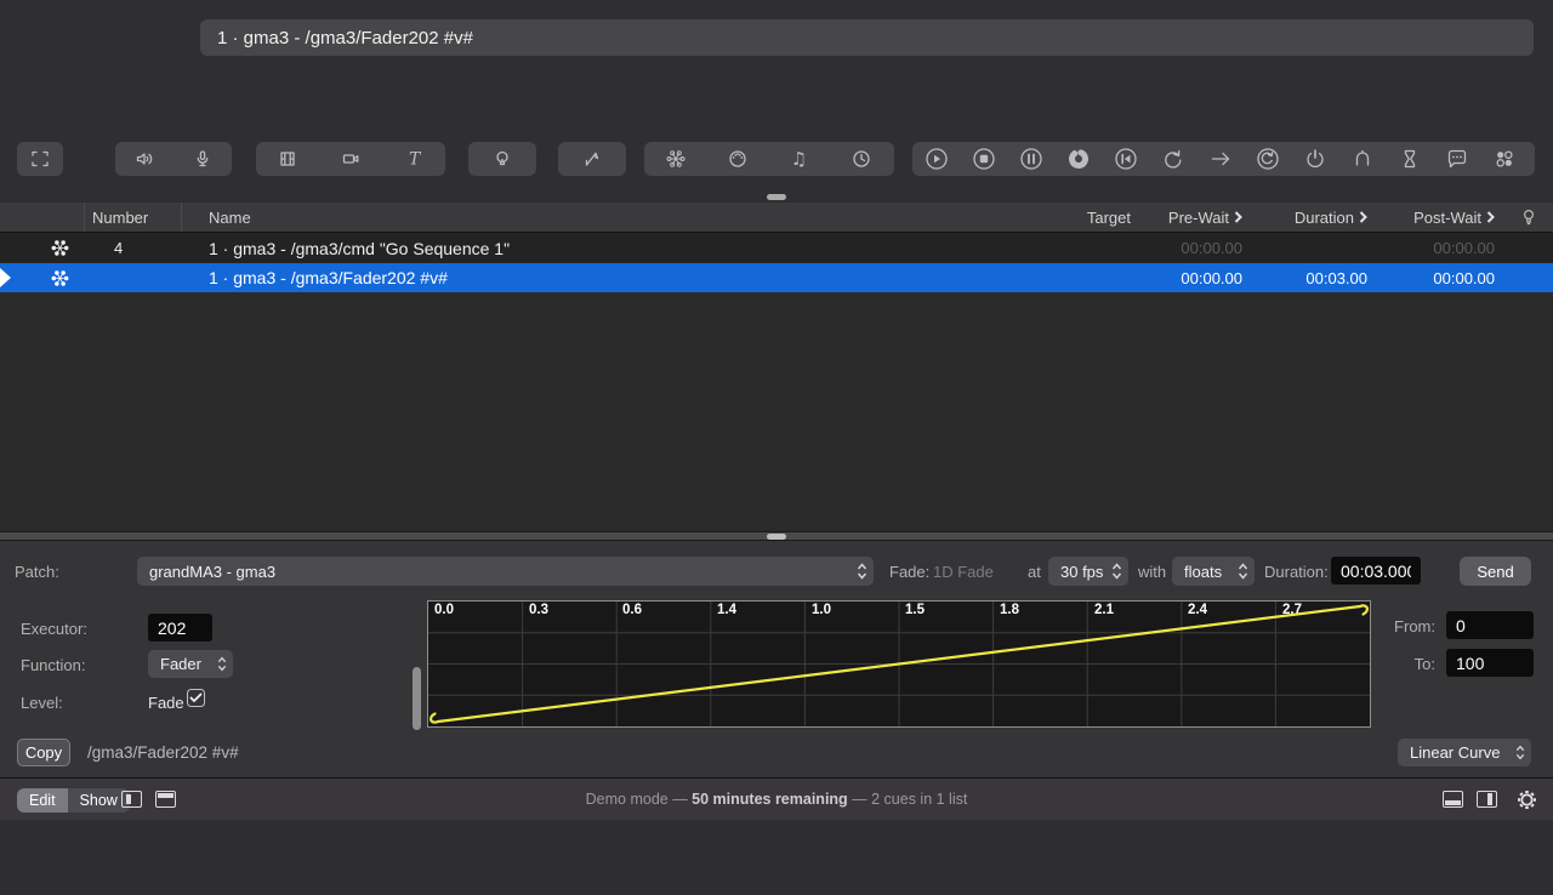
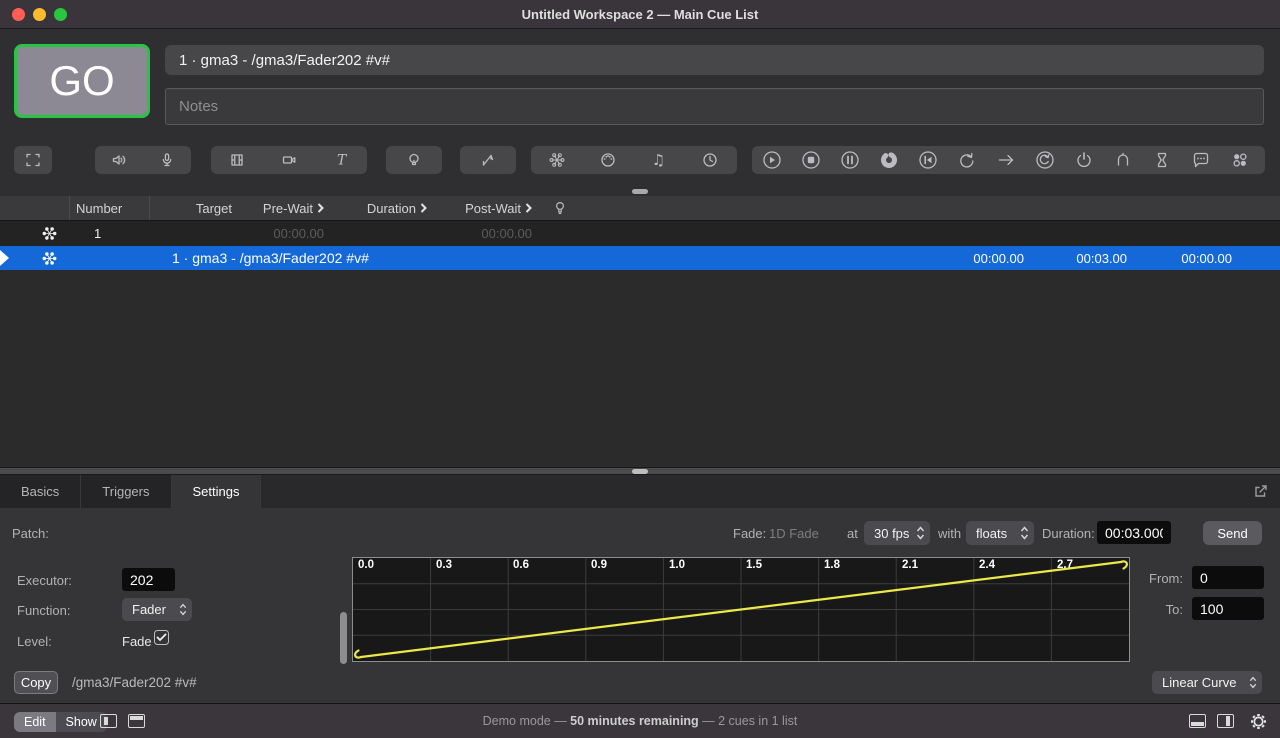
+ Untitled Workspace 2 — Main Cue List
+ GO
  1 · gma3 - /gma3/Fader202 #v#
+ Notes
  T
  ♫
  Number
- Name
  Target
  Pre-Wait
  Duration
  Post-Wait
- 4
+ 1
- 1 · gma3 - /gma3/cmd "Go Sequence 1"
  00:00.00
  00:00.00
  1 · gma3 - /gma3/Fader202 #v#
  00:00.00
  00:03.00
  00:00.00
+ Basics
+ Triggers
+ Settings
  Patch:
- grandMA3 - gma3
  Fade:
  1D Fade
  at
  30 fps
  with
  floats
  Duration:
  00:03.00
  Send
  Executor:
  202
  Function:
  Fader
  Level:
  Fade
  0.0
  0.3
  0.6
- 1.4
+ 0.9
  1.0
  1.5
  1.8
  2.1
  2.4
  2.7
  From:
  0
  To:
  100
  Copy
  /gma3/Fader202 #v#
  Linear Curve
  Edit
  Show
  Demo mode — 50 minutes remaining — 2 cues in 1 list
